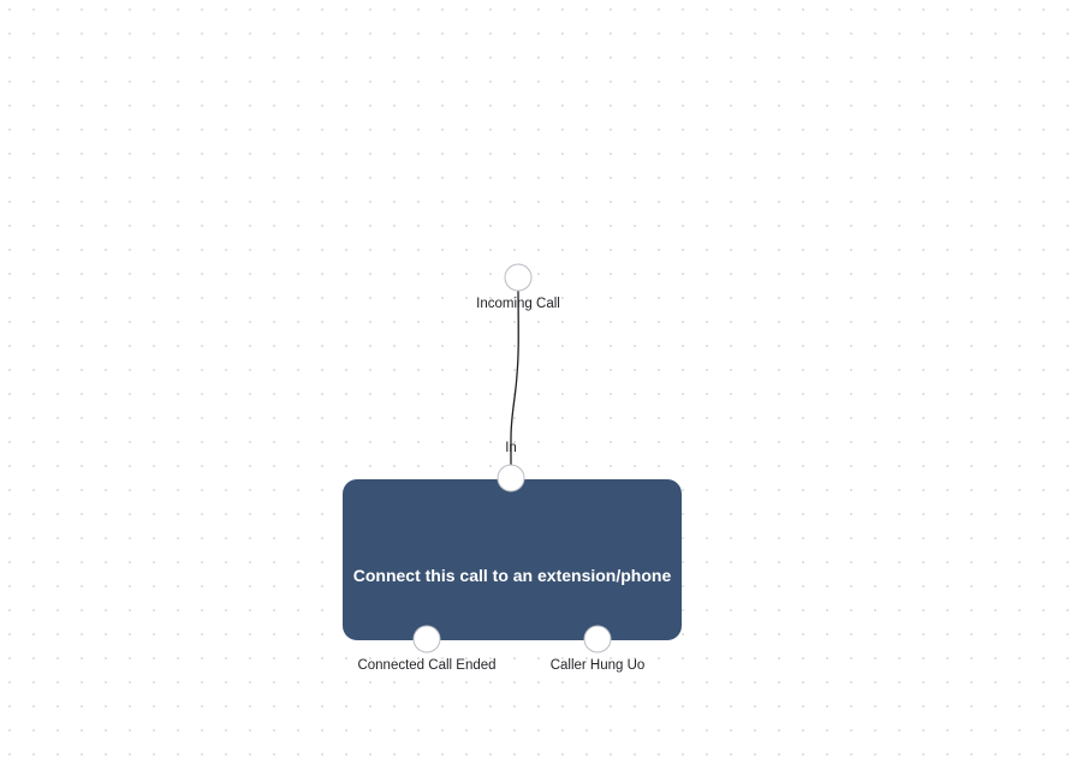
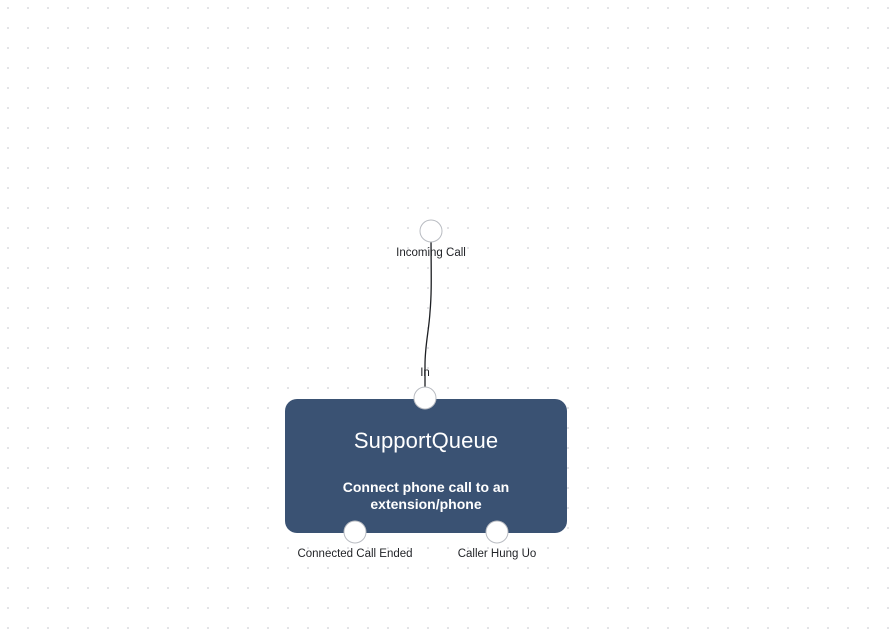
  In
  Incoming Call
+ SupportQueue
- Connect this call to an extension/phone
+ Connect phone call to an extension/phone
  Connected Call Ended
  Caller Hung Uo
